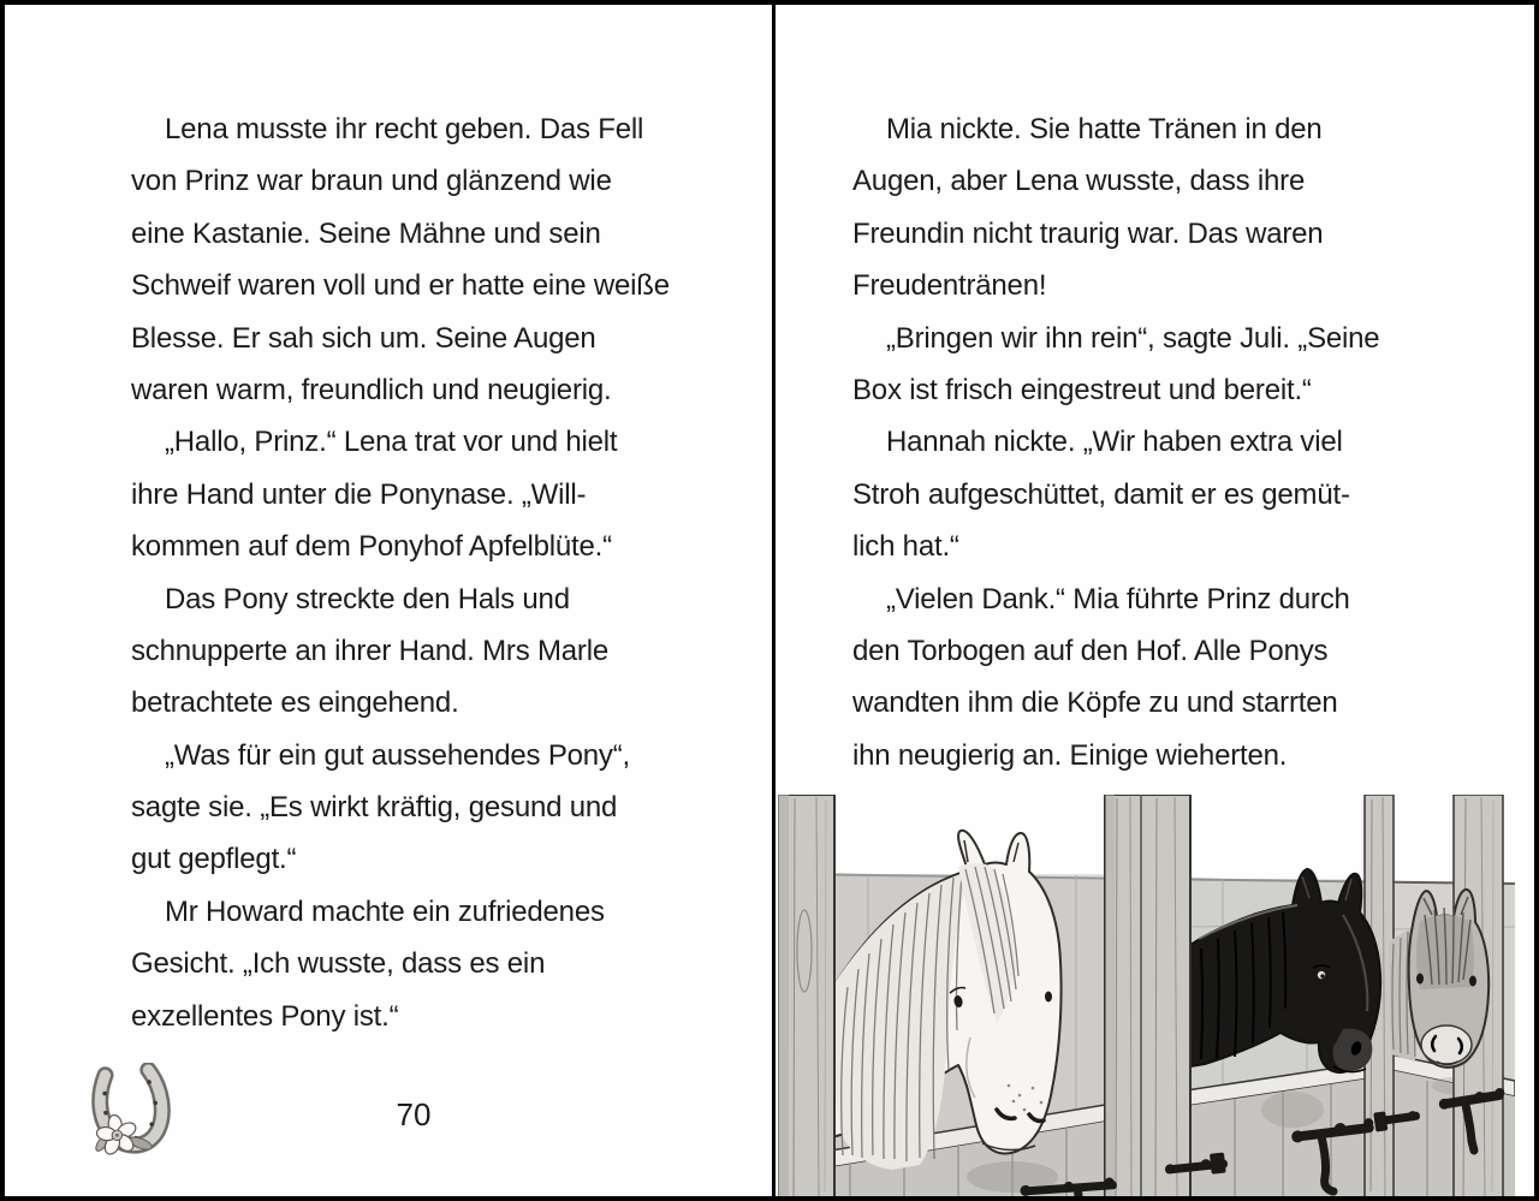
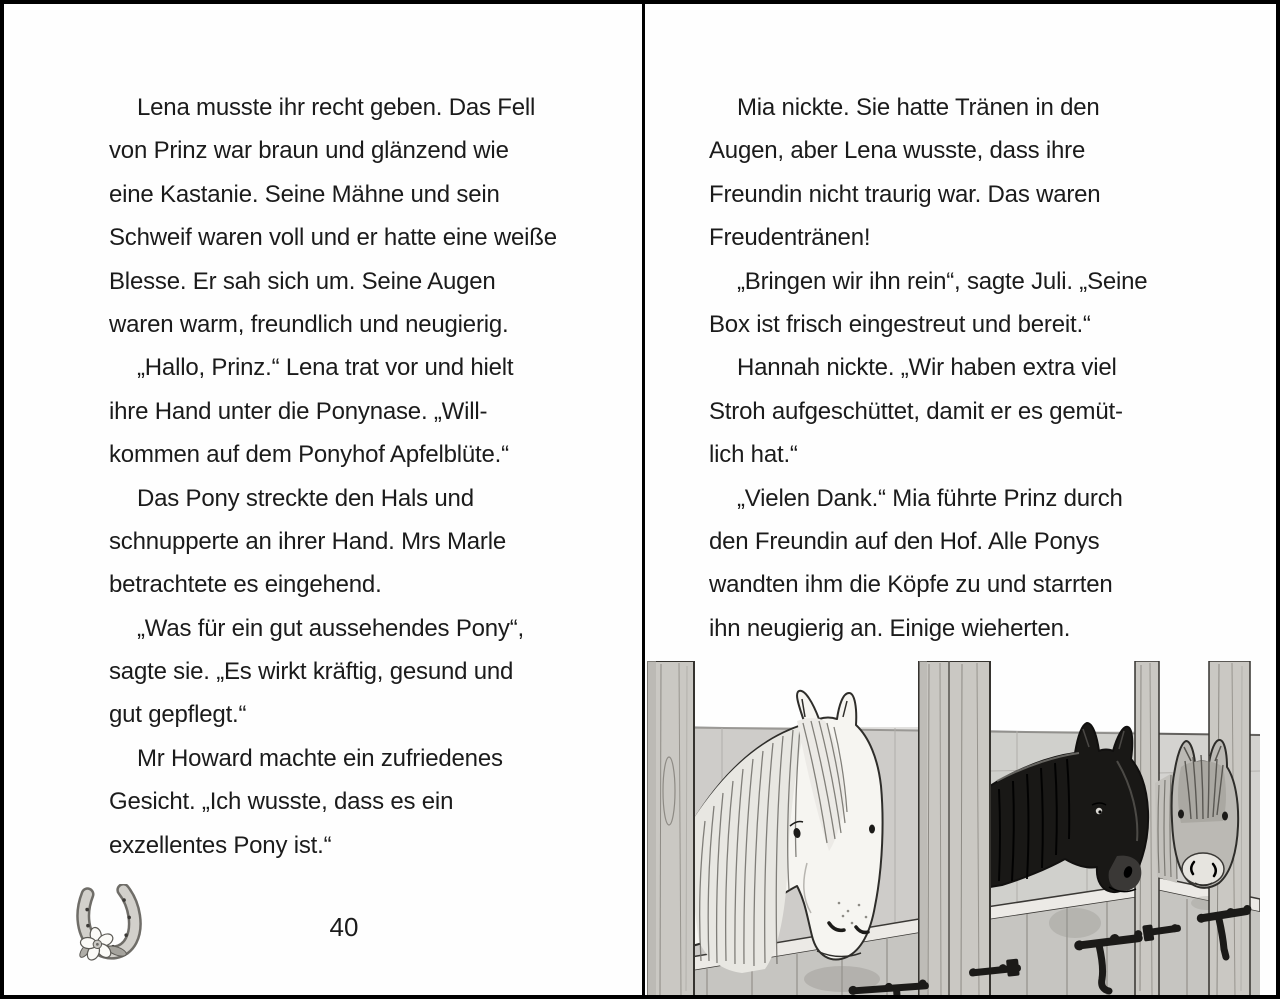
  Lena musste ihr recht geben. Das Fell
  von Prinz war braun und glänzend wie
  eine Kastanie. Seine Mähne und sein
  Schweif waren voll und er hatte eine weiße
  Blesse. Er sah sich um. Seine Augen
  waren warm, freundlich und neugierig.
  „Hallo, Prinz.“ Lena trat vor und hielt
  ihre Hand unter die Ponynase. „Will-
  kommen auf dem Ponyhof Apfelblüte.“
  Das Pony streckte den Hals und
  schnupperte an ihrer Hand. Mrs Marle
  betrachtete es eingehend.
  „Was für ein gut aussehendes Pony“,
  sagte sie. „Es wirkt kräftig, gesund und
  gut gepflegt.“
  Mr Howard machte ein zufriedenes
  Gesicht. „Ich wusste, dass es ein
  exzellentes Pony ist.“
- 70
+ 40
  Mia nickte. Sie hatte Tränen in den
  Augen, aber Lena wusste, dass ihre
  Freundin nicht traurig war. Das waren
  Freudentränen!
  „Bringen wir ihn rein“, sagte Juli. „Seine
  Box ist frisch eingestreut und bereit.“
  Hannah nickte. „Wir haben extra viel
  Stroh aufgeschüttet, damit er es gemüt-
  lich hat.“
  „Vielen Dank.“ Mia führte Prinz durch
- den Torbogen auf den Hof. Alle Ponys
+ den Freundin auf den Hof. Alle Ponys
  wandten ihm die Köpfe zu und starrten
  ihn neugierig an. Einige wieherten.
